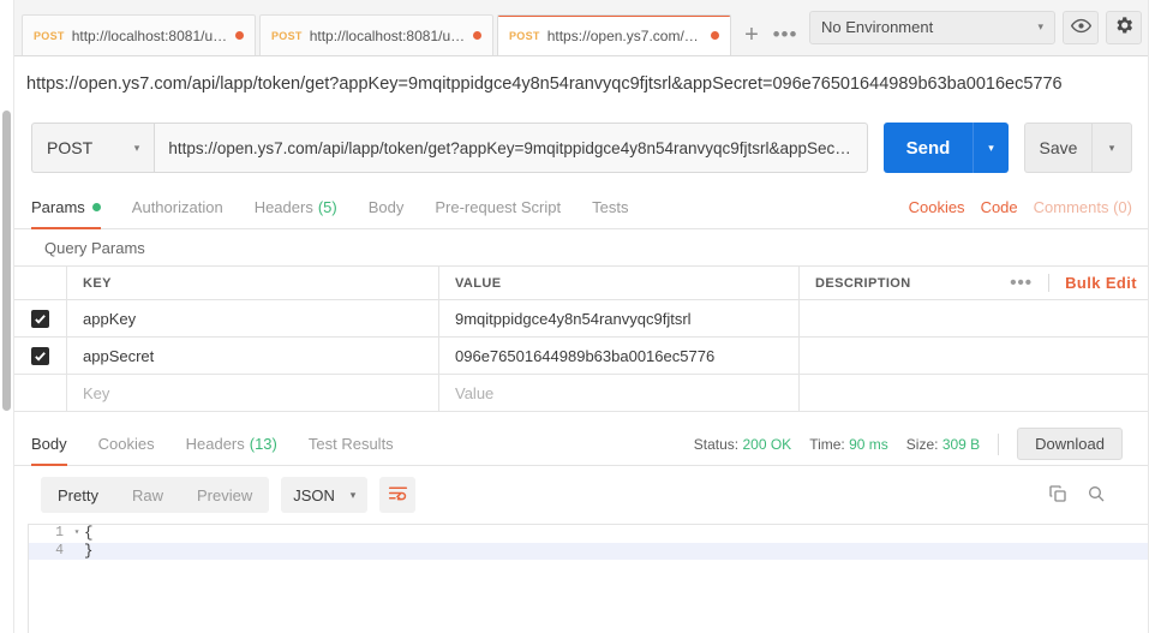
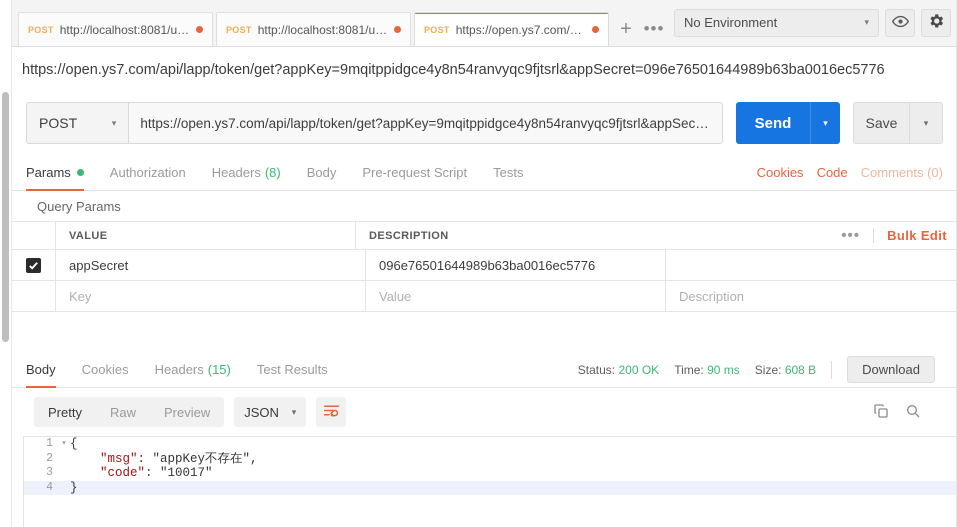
  POST
  http://localhost:8081/us..
  POST
  http://localhost:8081/us..
  POST
  https://open.ys7.com/a...
  +
  •••
  No Environment
  ▾
  https://open.ys7.com/api/lapp/token/get?appKey=9mqitppidgce4y8n54ranvyqc9fjtsrl&appSecret=096e76501644989b63ba0016ec5776
  POST
  ▾
  https://open.ys7.com/api/lapp/token/get?appKey=9mqitppidgce4y8n54ranvyqc9fjtsrl&appSecret
  Send
  ▾
  Save
  ▾
  Params
  Authorization
  Headers
- (5)
+ (8)
  Body
  Pre-request Script
  Tests
  Cookies
  Code
  Comments (0)
  Query Params
- KEY
  VALUE
  DESCRIPTION
  •••
  Bulk Edit
- appKey
- 9mqitppidgce4y8n54ranvyqc9fjtsrl
  appSecret
  096e76501644989b63ba0016ec5776
  Key
  Value
+ Description
  Body
  Cookies
  Headers
- (13)
+ (15)
  Test Results
  Status: 200 OK
  Time: 90 ms
- Size: 309 B
+ Size: 608 B
  Download
  Pretty
  Raw
  Preview
  JSON
  ▾
  1
  ▾
  {
+ 2
+ "msg": "appKey不存在",
+ 3
+ "code": "10017"
  4
  }
